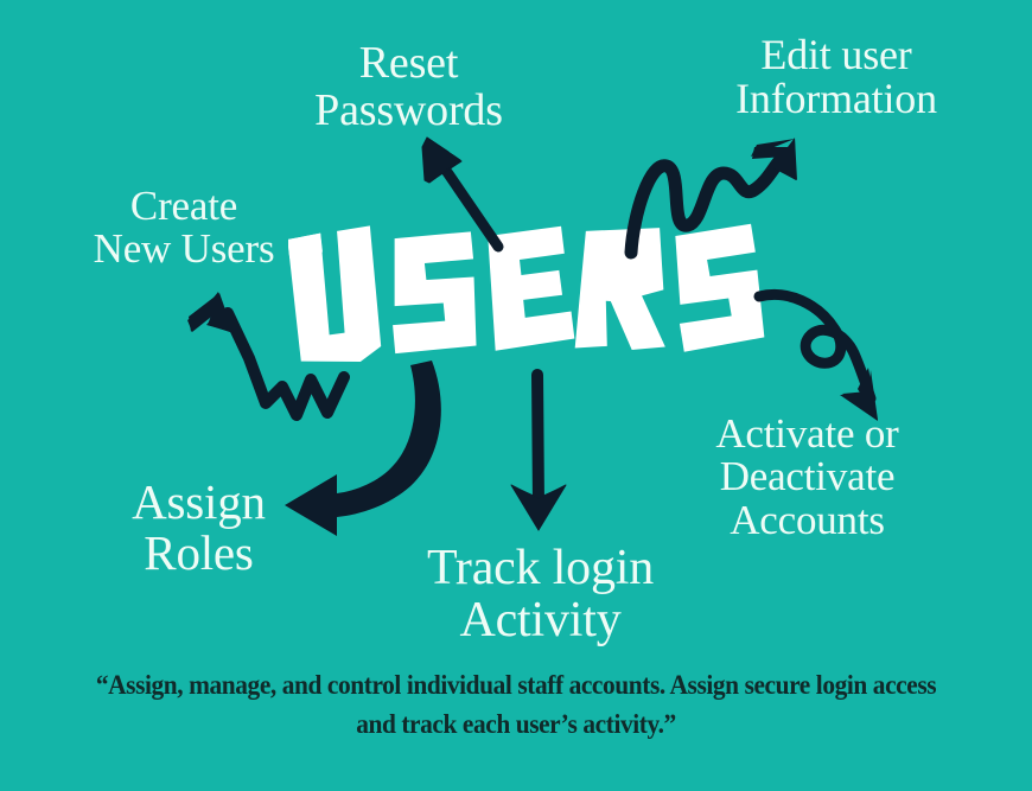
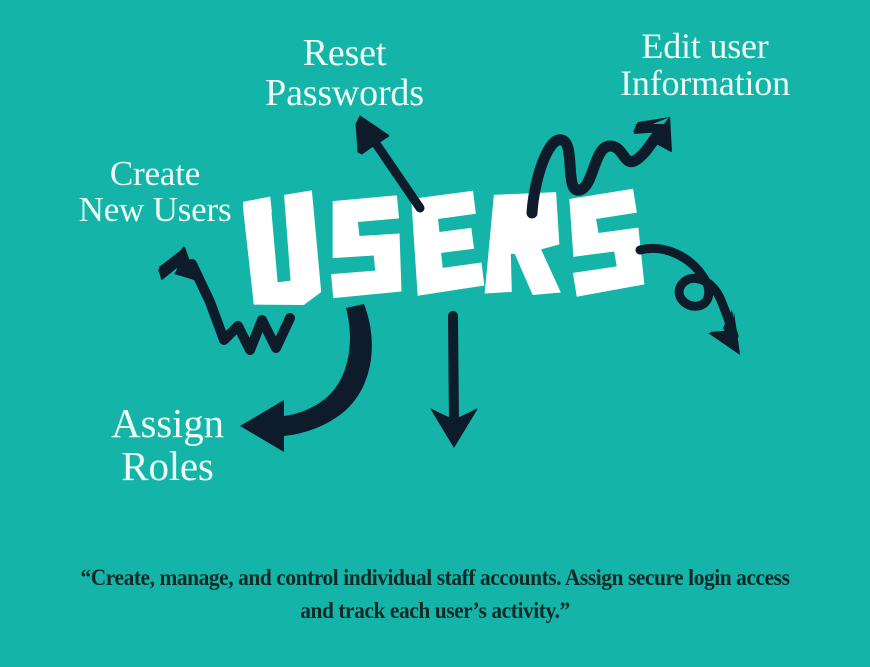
  Reset
  Passwords
  Edit user
  Information
  Create
  New Users
  Assign
  Roles
- Track login
- Activity
- Activate or
- Deactivate
- Accounts
- “Assign, manage, and control individual staff accounts. Assign secure login access and track each user’s activity.”
+ “Create, manage, and control individual staff accounts. Assign secure login access and track each user’s activity.”
